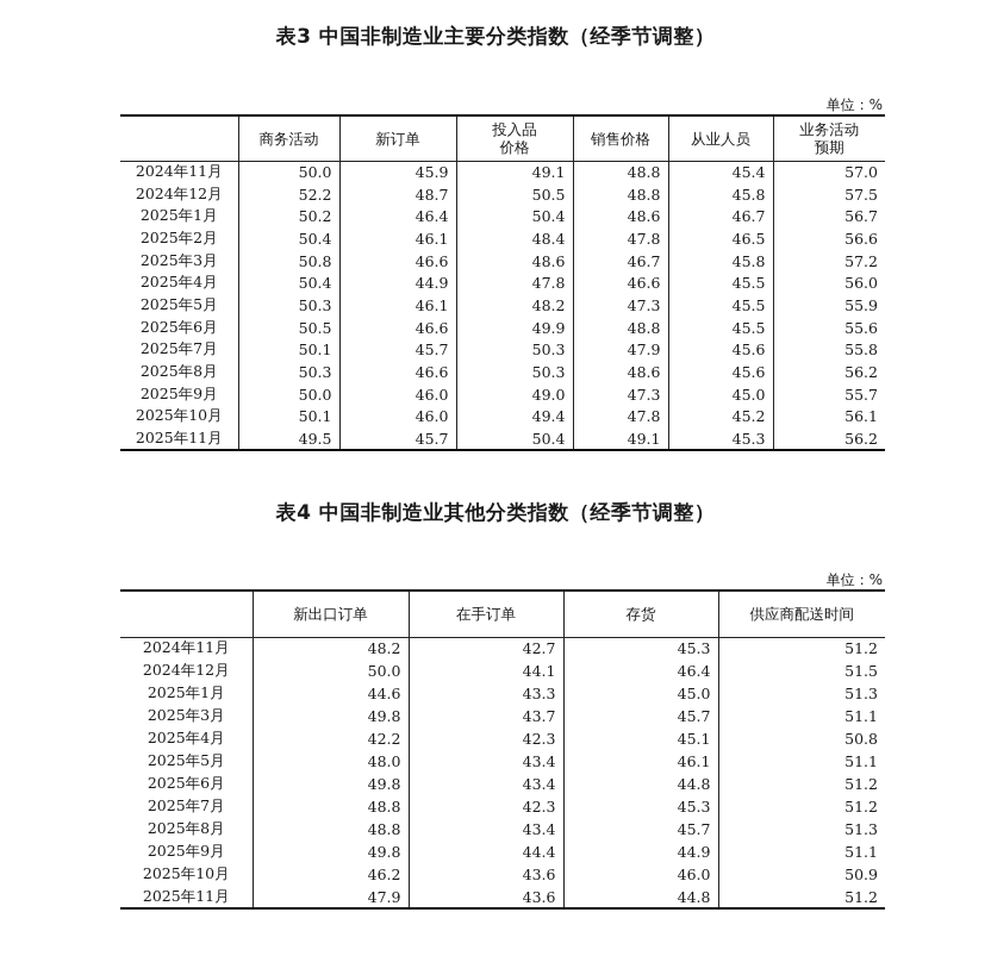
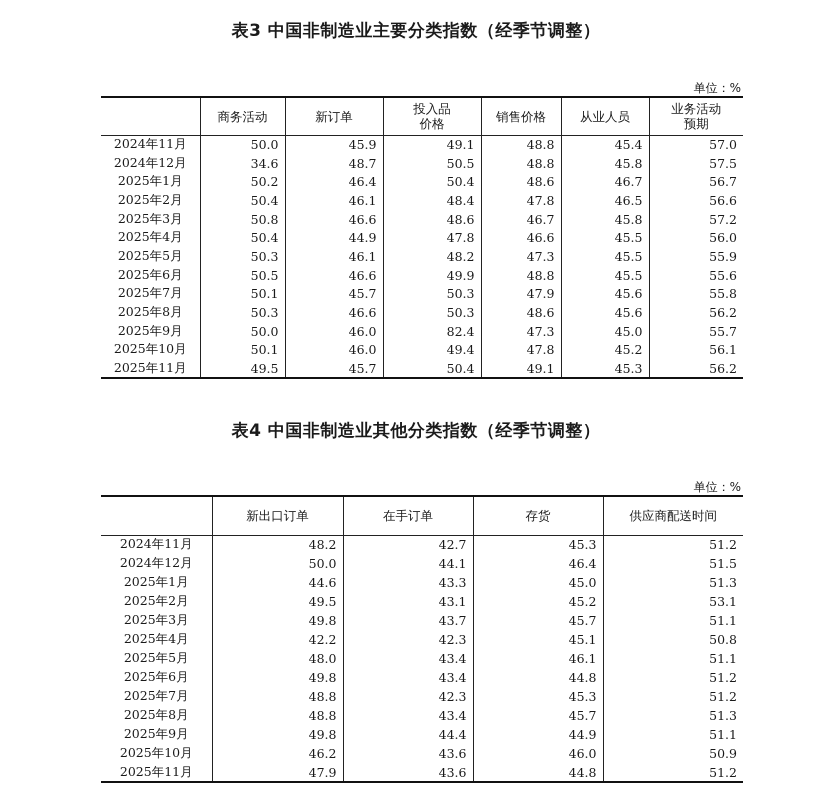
  表3 中国非制造业主要分类指数（经季节调整）
  单位：%
  	商务活动	新订单	投入品价格	销售价格	从业人员	业务活动预期
  2024年11月	50.0	45.9	49.1	48.8	45.4	57.0
- 2024年12月	52.2	48.7	50.5	48.8	45.8	57.5
+ 2024年12月	34.6	48.7	50.5	48.8	45.8	57.5
  2025年1月	50.2	46.4	50.4	48.6	46.7	56.7
  2025年2月	50.4	46.1	48.4	47.8	46.5	56.6
  2025年3月	50.8	46.6	48.6	46.7	45.8	57.2
  2025年4月	50.4	44.9	47.8	46.6	45.5	56.0
  2025年5月	50.3	46.1	48.2	47.3	45.5	55.9
  2025年6月	50.5	46.6	49.9	48.8	45.5	55.6
  2025年7月	50.1	45.7	50.3	47.9	45.6	55.8
  2025年8月	50.3	46.6	50.3	48.6	45.6	56.2
- 2025年9月	50.0	46.0	49.0	47.3	45.0	55.7
+ 2025年9月	50.0	46.0	82.4	47.3	45.0	55.7
  2025年10月	50.1	46.0	49.4	47.8	45.2	56.1
  2025年11月	49.5	45.7	50.4	49.1	45.3	56.2
  表4 中国非制造业其他分类指数（经季节调整）
  单位：%
  	新出口订单	在手订单	存货	供应商配送时间
  2024年11月	48.2	42.7	45.3	51.2
  2024年12月	50.0	44.1	46.4	51.5
  2025年1月	44.6	43.3	45.0	51.3
+ 2025年2月	49.5	43.1	45.2	53.1
  2025年3月	49.8	43.7	45.7	51.1
  2025年4月	42.2	42.3	45.1	50.8
  2025年5月	48.0	43.4	46.1	51.1
  2025年6月	49.8	43.4	44.8	51.2
  2025年7月	48.8	42.3	45.3	51.2
  2025年8月	48.8	43.4	45.7	51.3
  2025年9月	49.8	44.4	44.9	51.1
  2025年10月	46.2	43.6	46.0	50.9
  2025年11月	47.9	43.6	44.8	51.2
